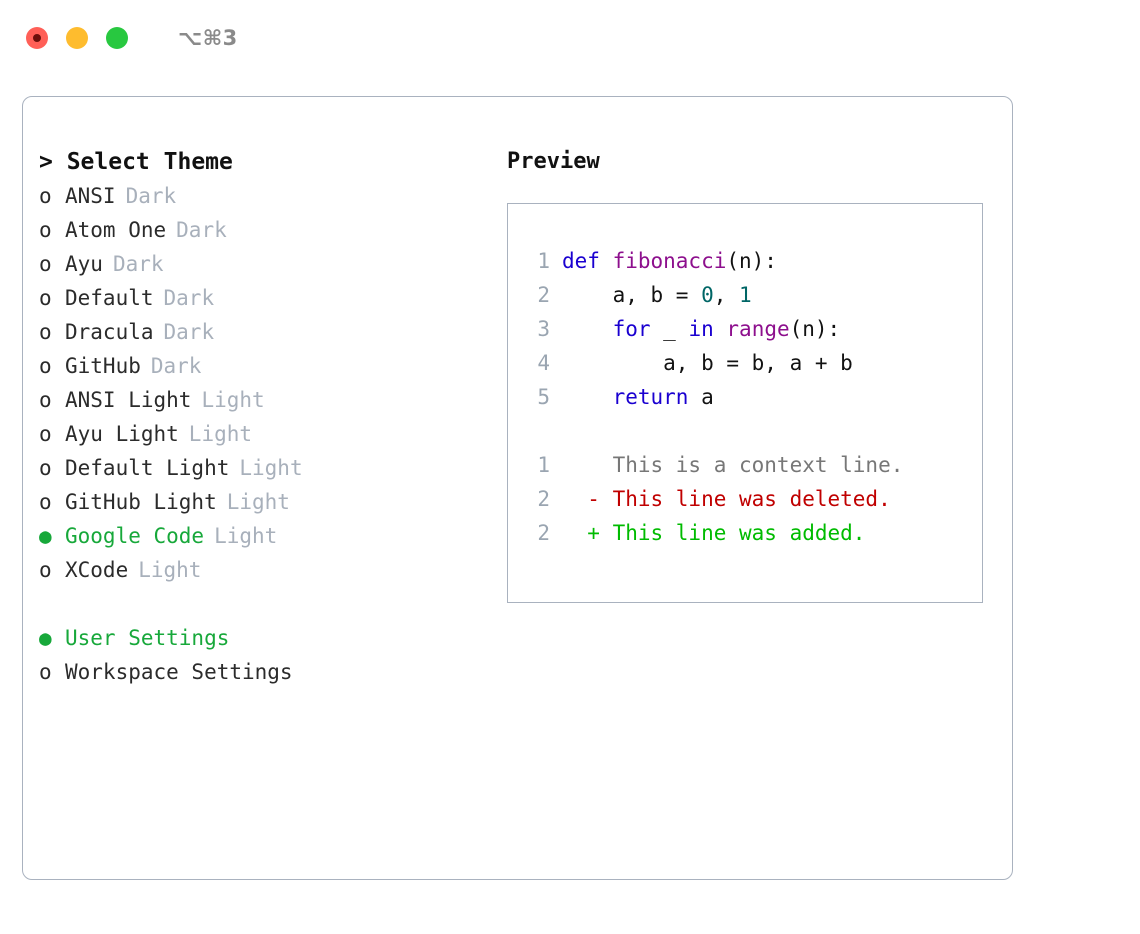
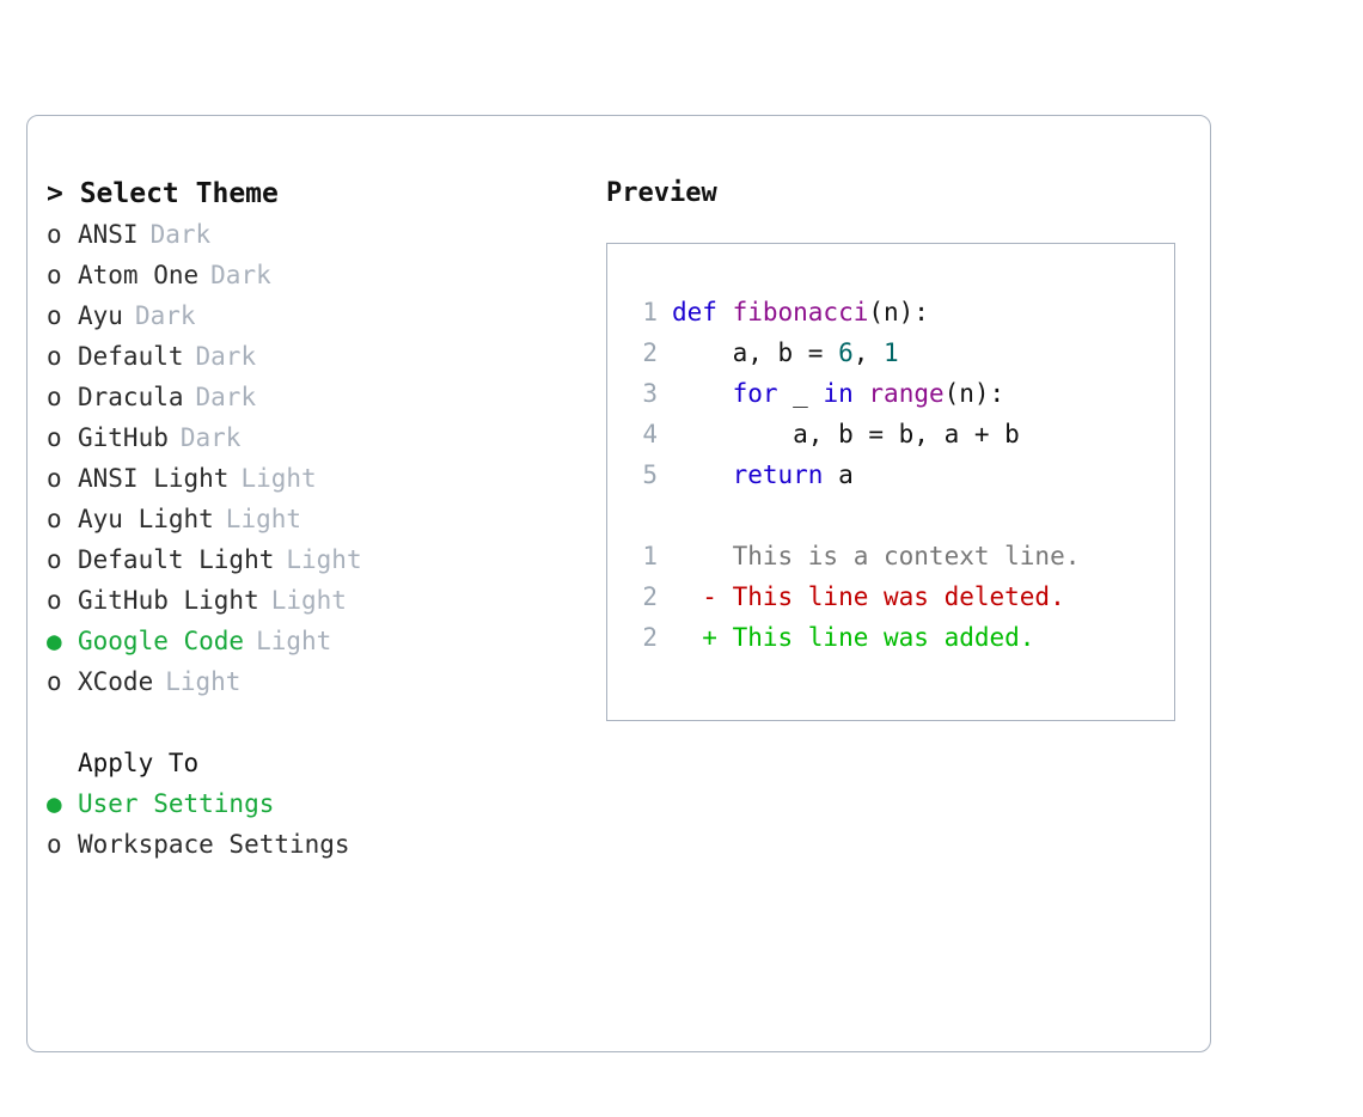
- ⌥⌘3
  > Select Theme
  o
  ANSI
  Dark
  o
  Atom One
  Dark
  o
  Ayu
  Dark
  o
  Default
  Dark
  o
  Dracula
  Dark
  o
  GitHub
  Dark
  o
  ANSI Light
  Light
  o
  Ayu Light
  Light
  o
  Default Light
  Light
  o
  GitHub Light
  Light
  ●
  Google Code
  Light
  o
  XCode
  Light
+ Apply To
  ●
  User Settings
  o
  Workspace Settings
  Preview
  1
  def fibonacci(n):
  2
- a, b = 0, 1
+ a, b = 6, 1
  3
  for _ in range(n):
  4
  a, b = b, a + b
  5
  return a
  1
  This is a context line.
  2
  - This line was deleted.
  2
  + This line was added.
